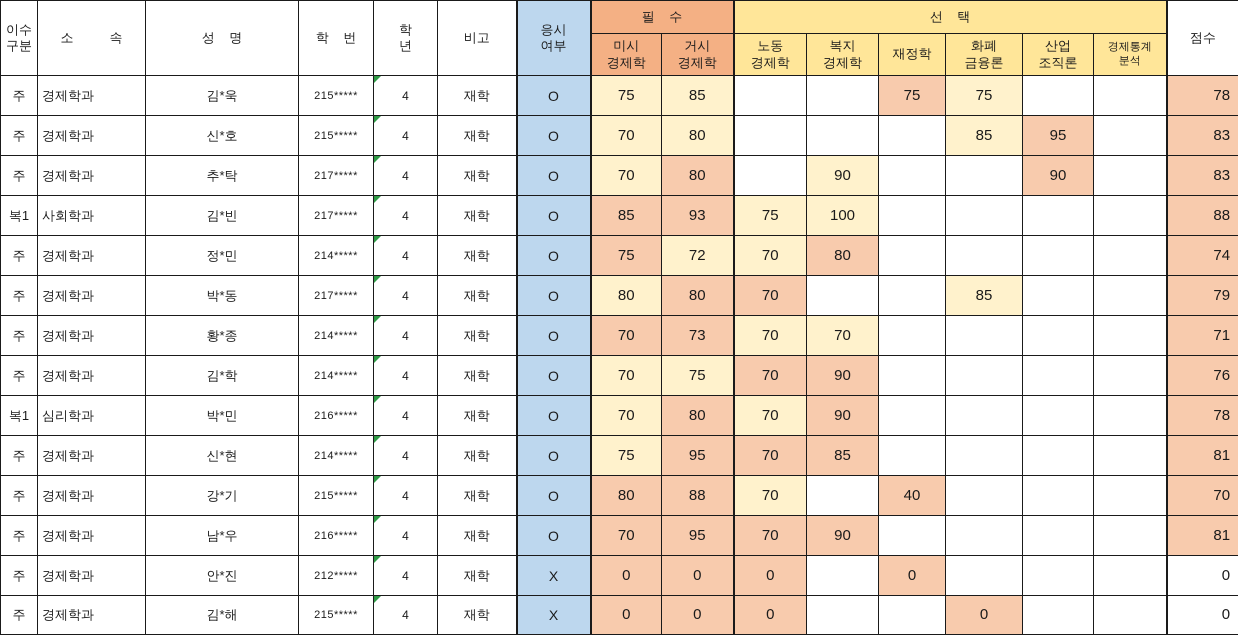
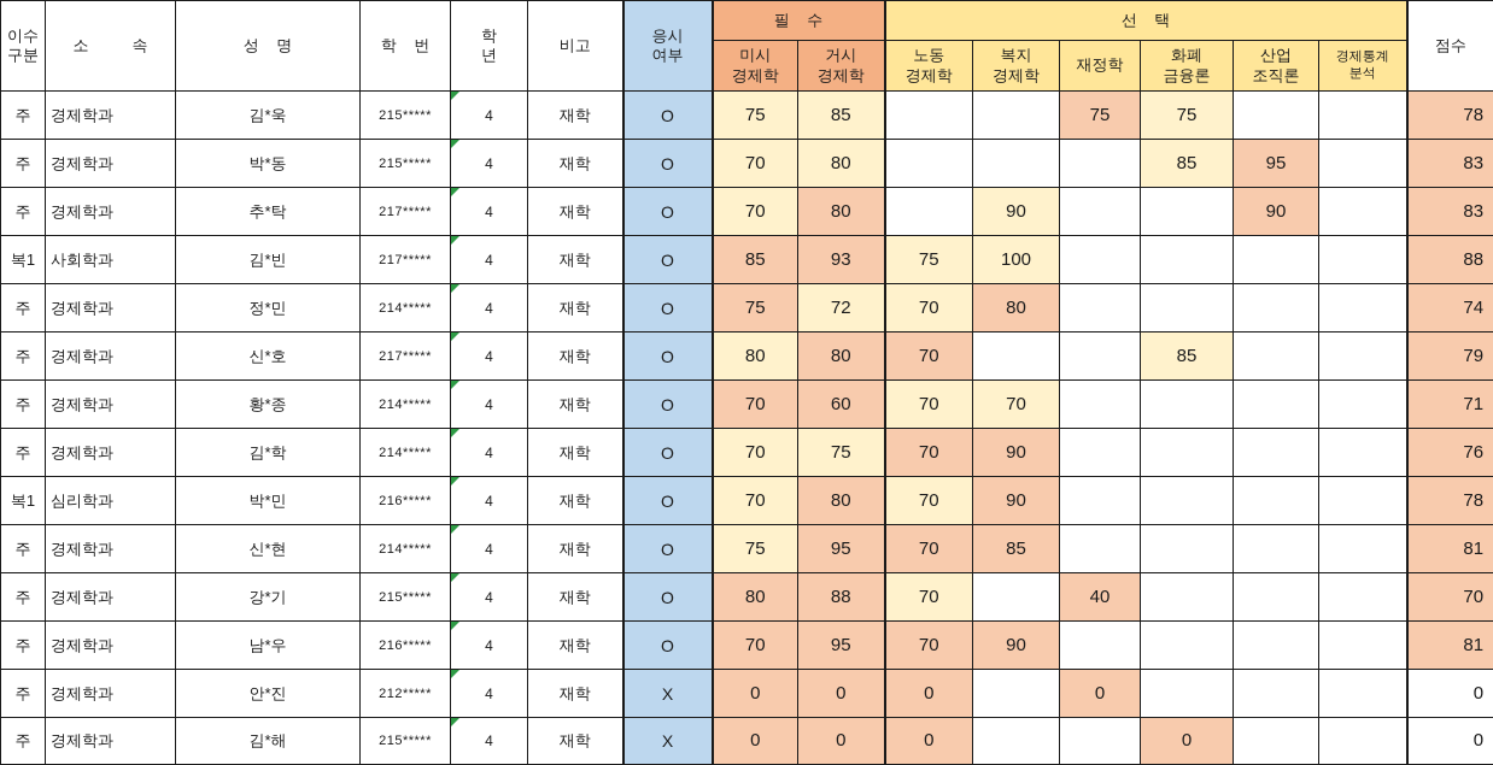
  이수 구분	소 속	성 명	학 번	학 년	비고	응시 여부	필 수	선 택	점수
  미시 경제학	거시 경제학	노동 경제학	복지 경제학	재정학	화폐 금융론	산업 조직론	경제통계 분석
  주	경제학과	김*욱	215*****	4	재학	O	75	85			75	75			78
- 주	경제학과	신*호	215*****	4	재학	O	70	80				85	95		83
+ 주	경제학과	박*동	215*****	4	재학	O	70	80				85	95		83
  주	경제학과	추*탁	217*****	4	재학	O	70	80		90			90		83
  복1	사회학과	김*빈	217*****	4	재학	O	85	93	75	100					88
  주	경제학과	정*민	214*****	4	재학	O	75	72	70	80					74
- 주	경제학과	박*동	217*****	4	재학	O	80	80	70			85			79
+ 주	경제학과	신*호	217*****	4	재학	O	80	80	70			85			79
- 주	경제학과	황*종	214*****	4	재학	O	70	73	70	70					71
+ 주	경제학과	황*종	214*****	4	재학	O	70	60	70	70					71
  주	경제학과	김*학	214*****	4	재학	O	70	75	70	90					76
  복1	심리학과	박*민	216*****	4	재학	O	70	80	70	90					78
  주	경제학과	신*현	214*****	4	재학	O	75	95	70	85					81
  주	경제학과	강*기	215*****	4	재학	O	80	88	70		40				70
  주	경제학과	남*우	216*****	4	재학	O	70	95	70	90					81
  주	경제학과	안*진	212*****	4	재학	X	0	0	0		0				0
  주	경제학과	김*해	215*****	4	재학	X	0	0	0			0			0
